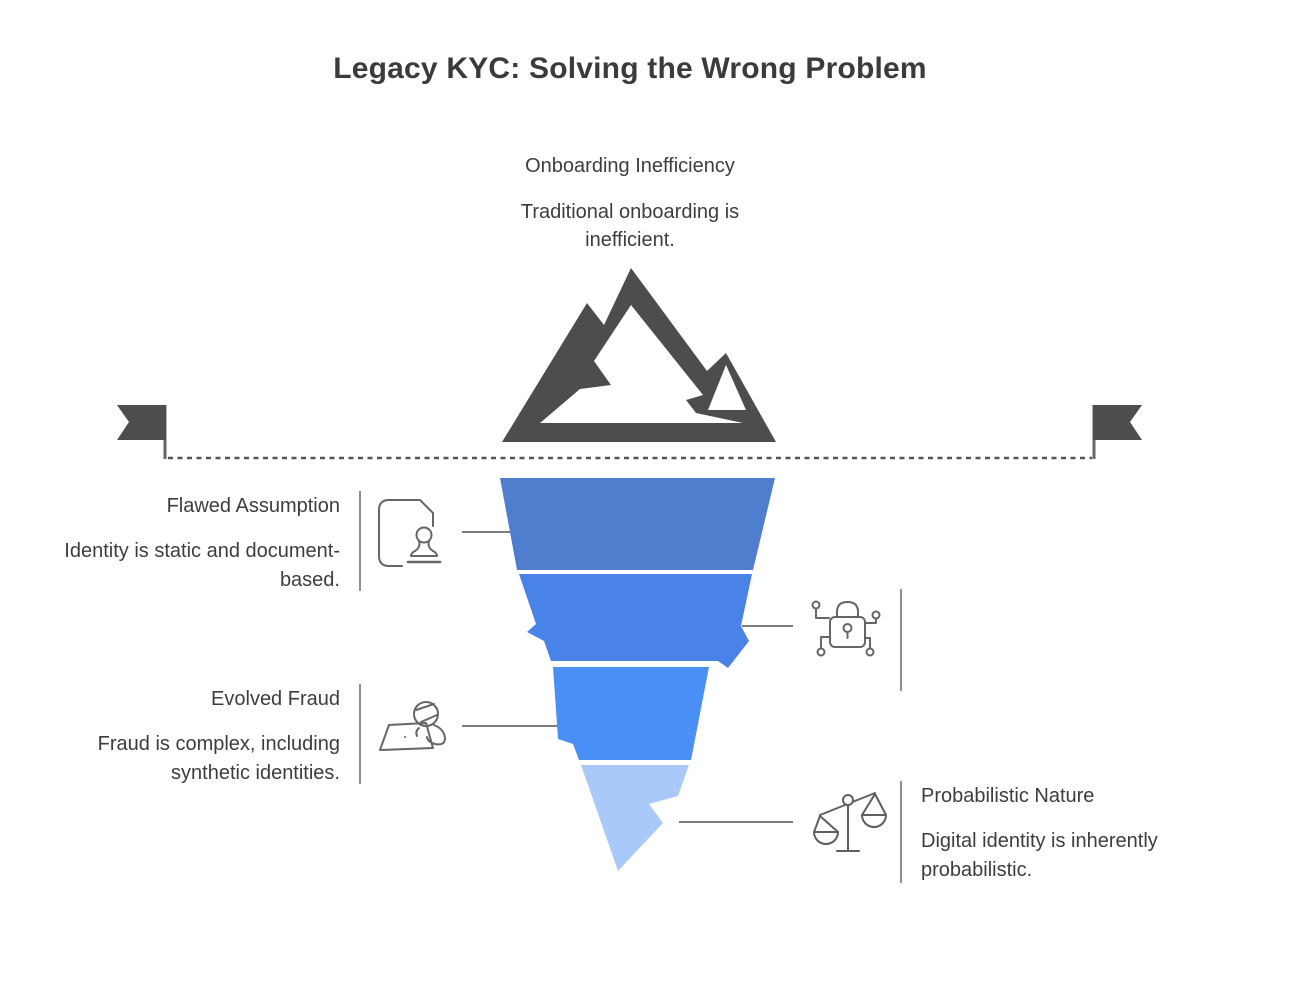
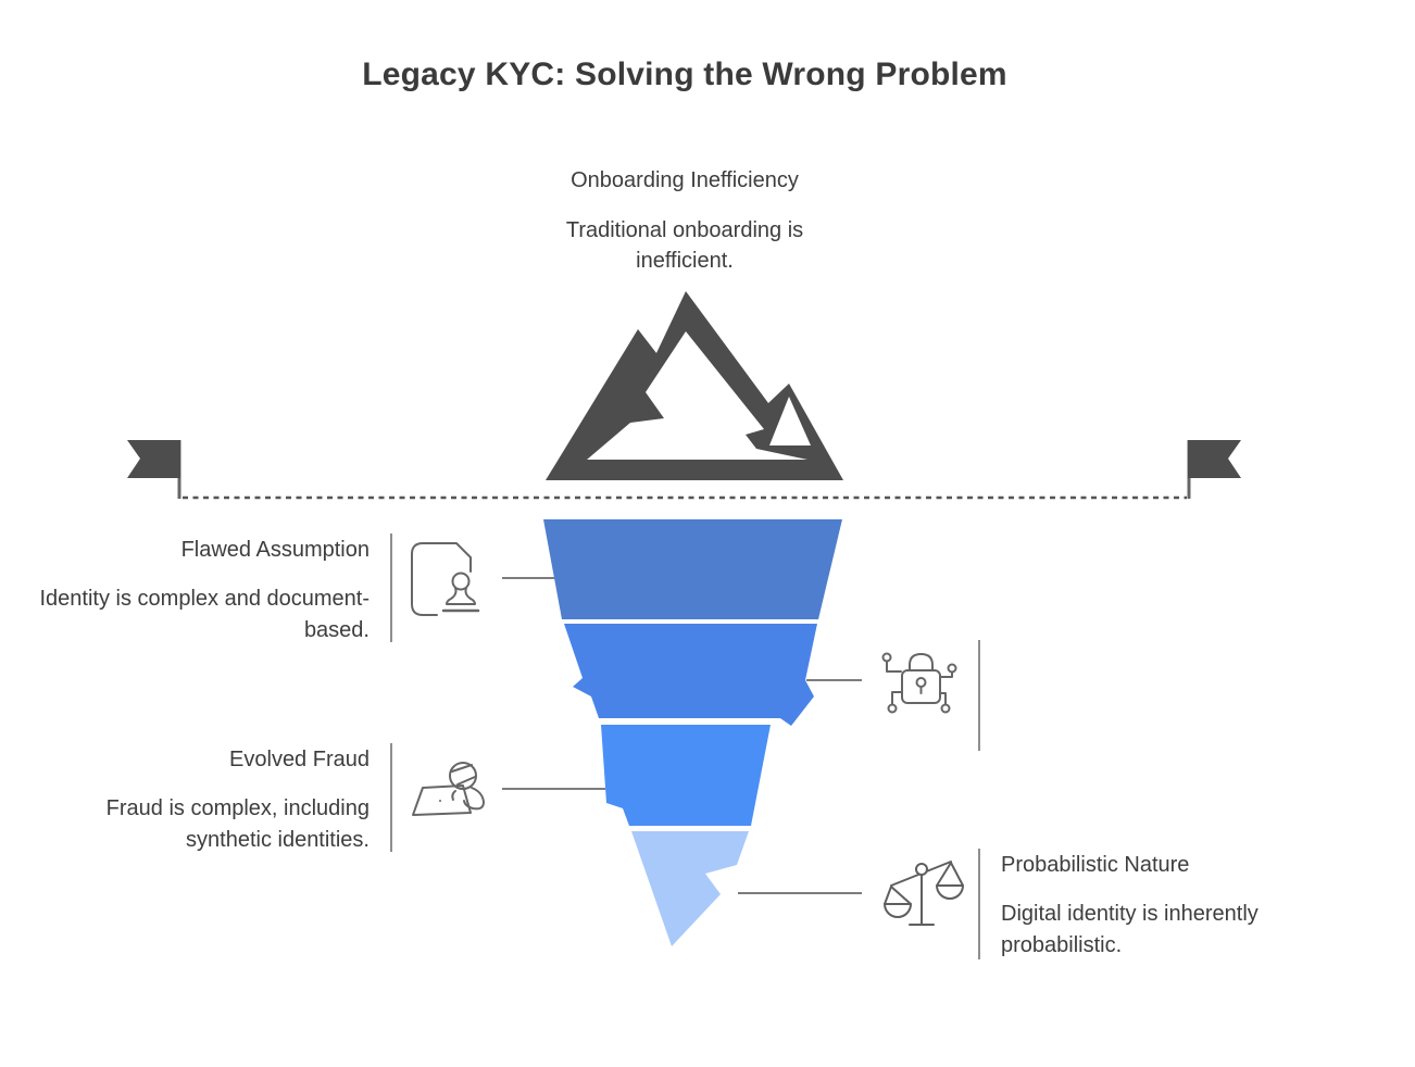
  Legacy KYC: Solving the Wrong Problem
  Onboarding Inefficiency
  Traditional onboarding is inefficient.
  Flawed Assumption
- Identity is static and document-based.
+ Identity is complex and document-based.
  Evolved Fraud
  Fraud is complex, including synthetic identities.
  Probabilistic Nature
  Digital identity is inherently probabilistic.
